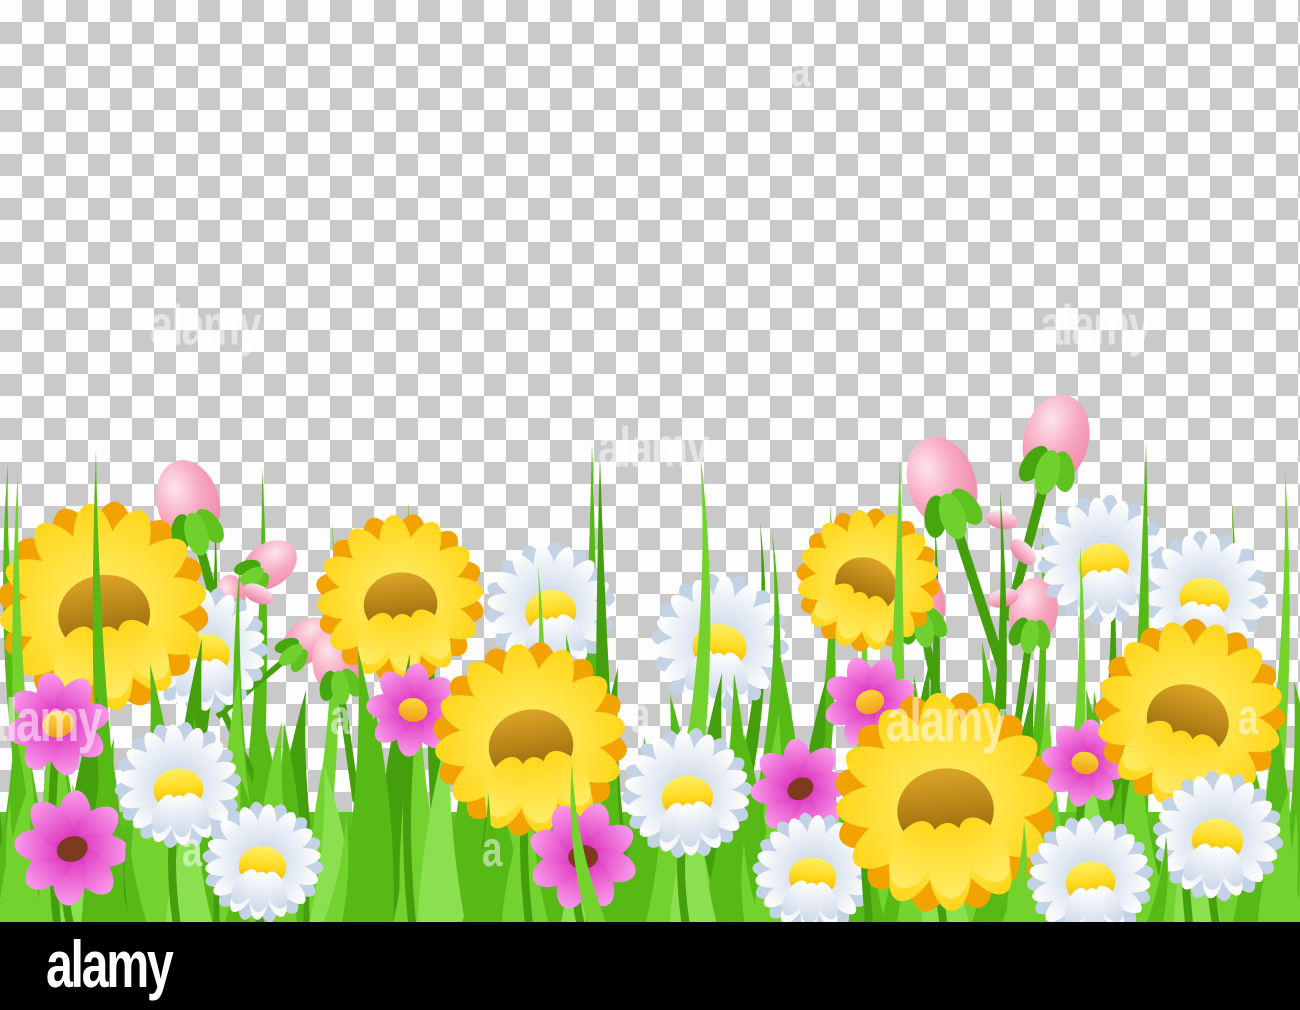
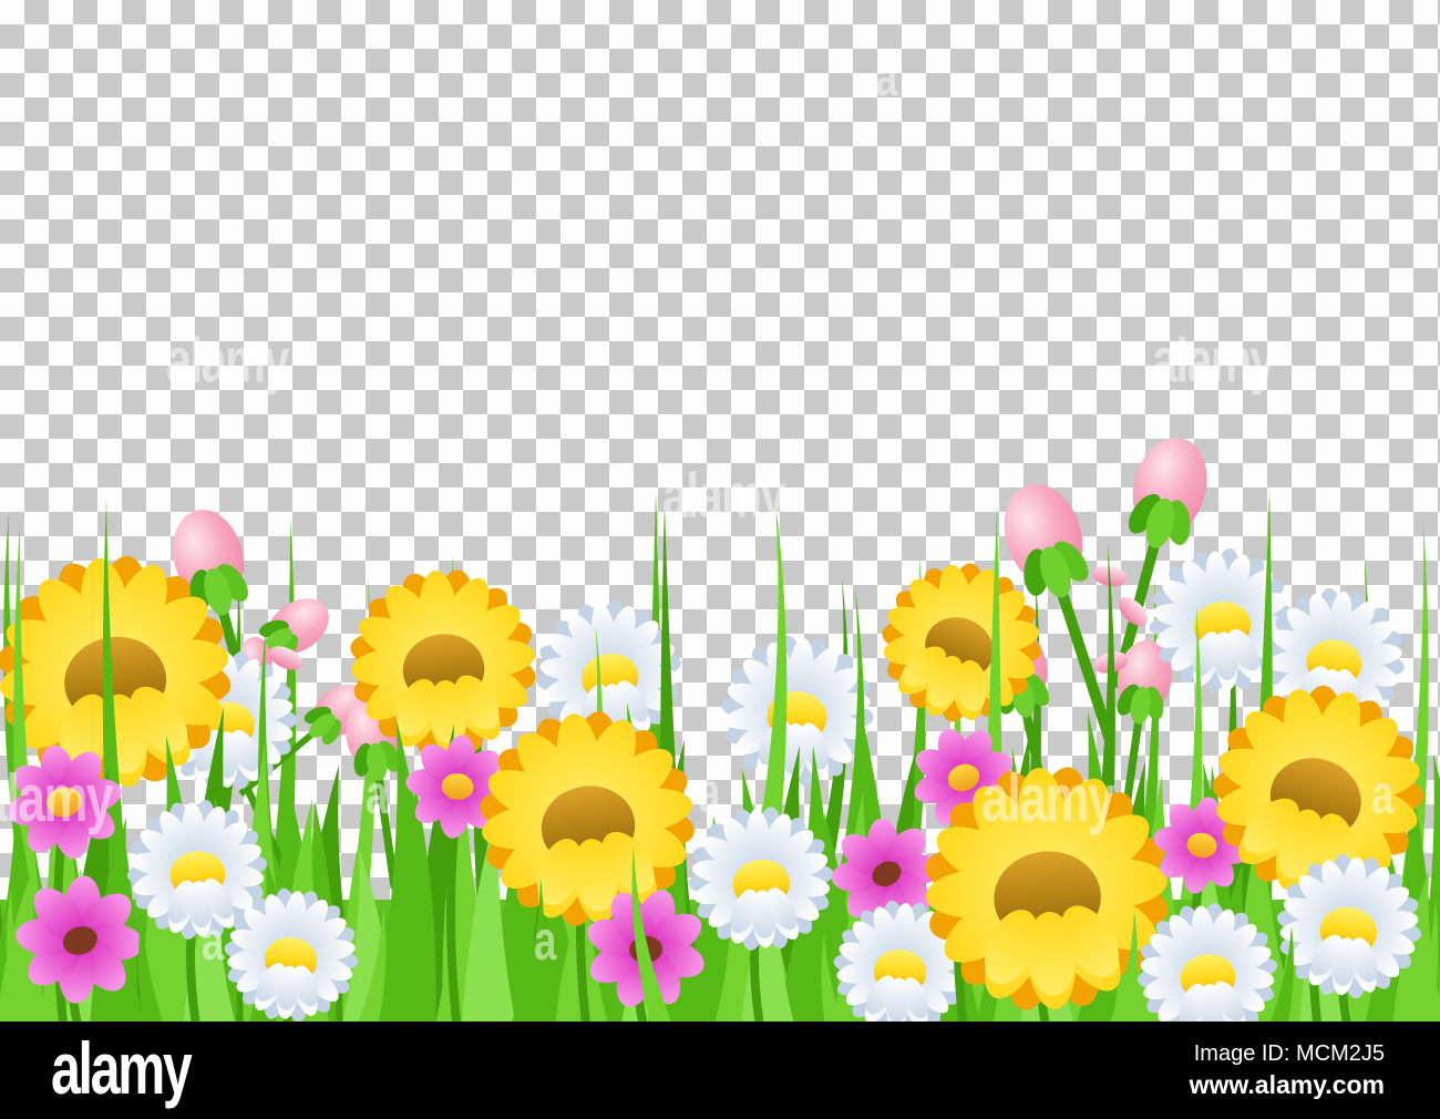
  alamy
  alamy
  a
  alamy
  lamy
  alamy
  a
  a
  a
  a
  a
  alamy
+ Image ID: MCM2J5
+ www.alamy.com
